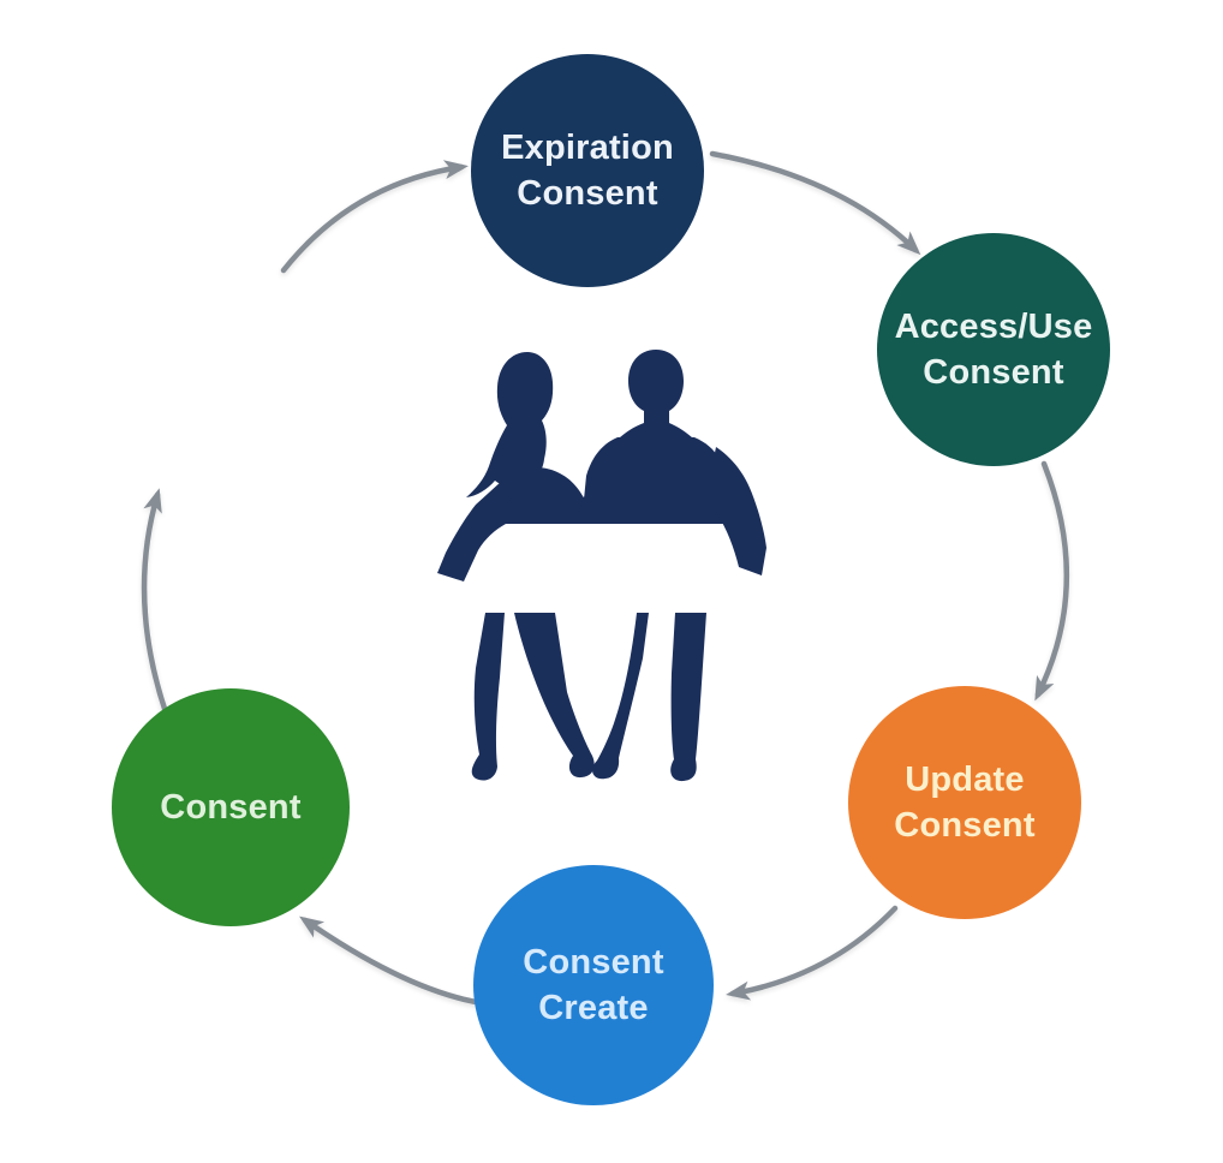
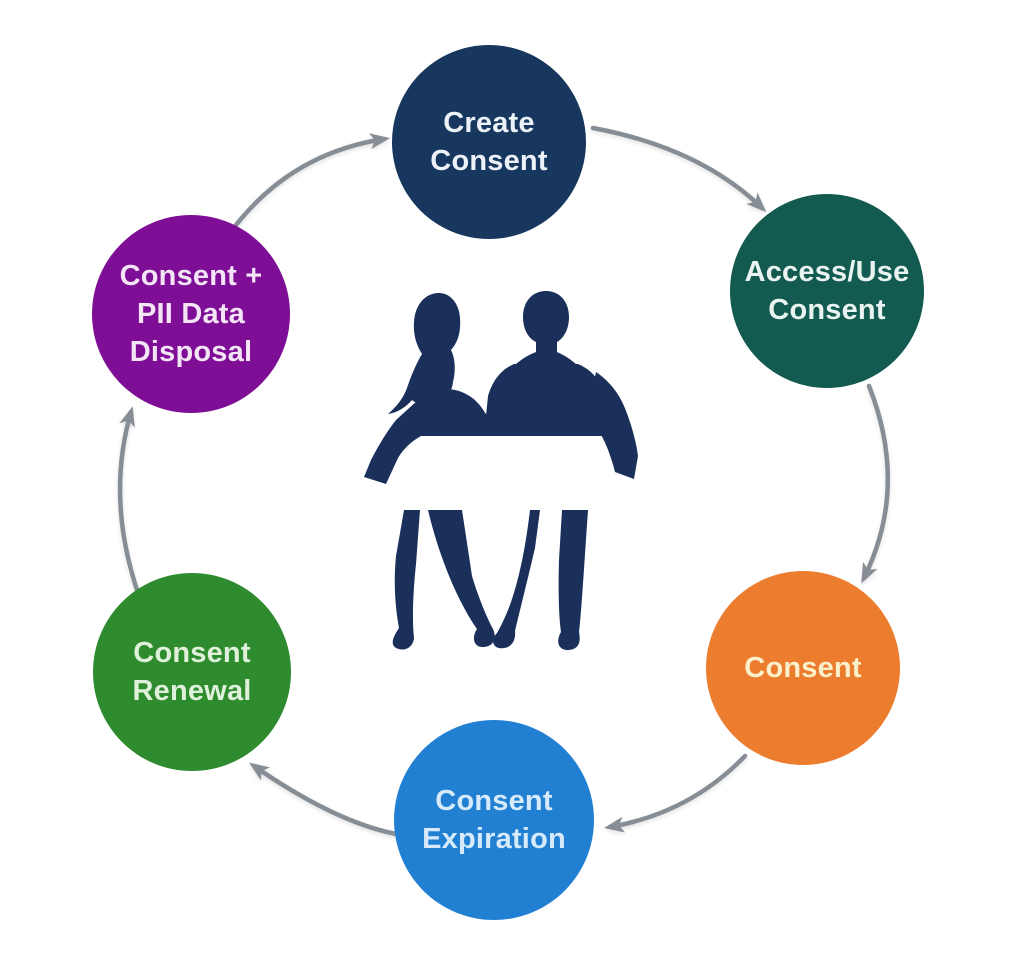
- Expiration
+ Create
  Consent
  Access/Use
  Consent
- Update
  Consent
  Consent
- Create
+ Expiration
  Consent
+ Renewal
+ Consent +
+ PII Data
+ Disposal
